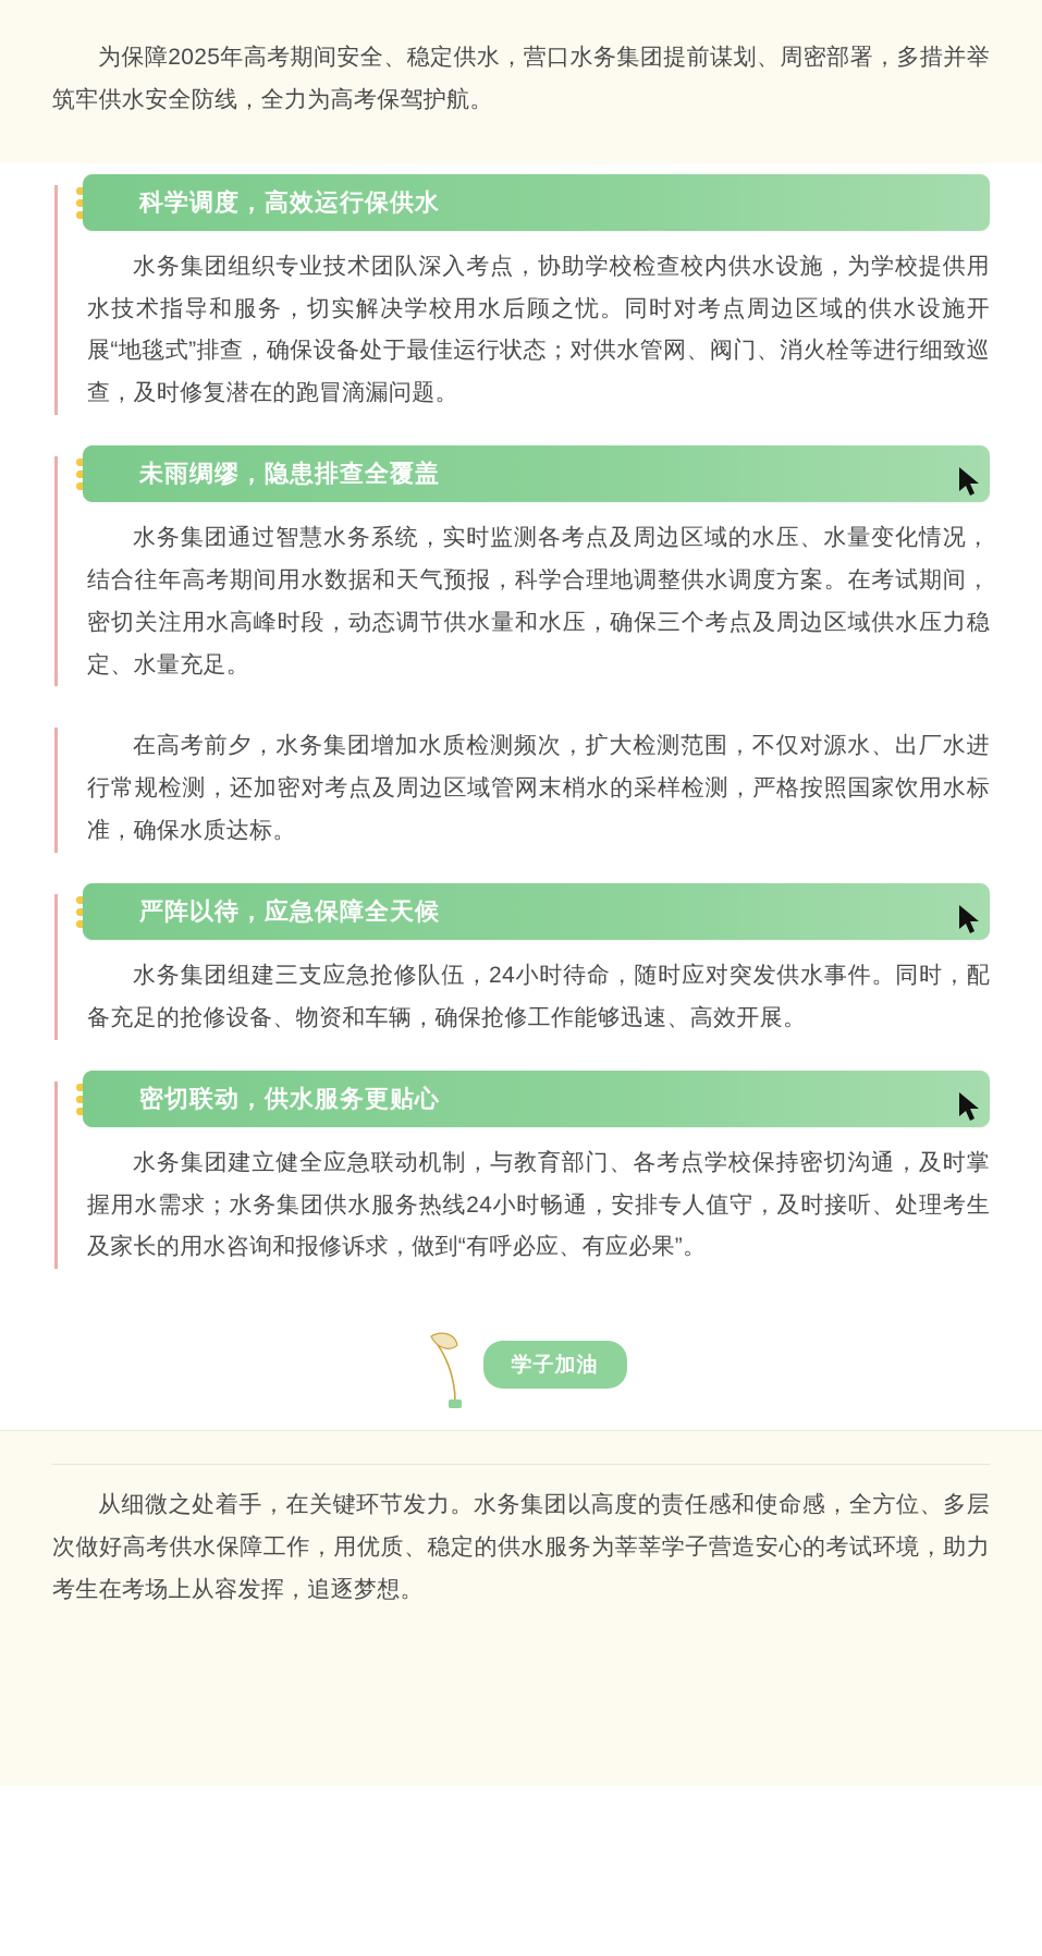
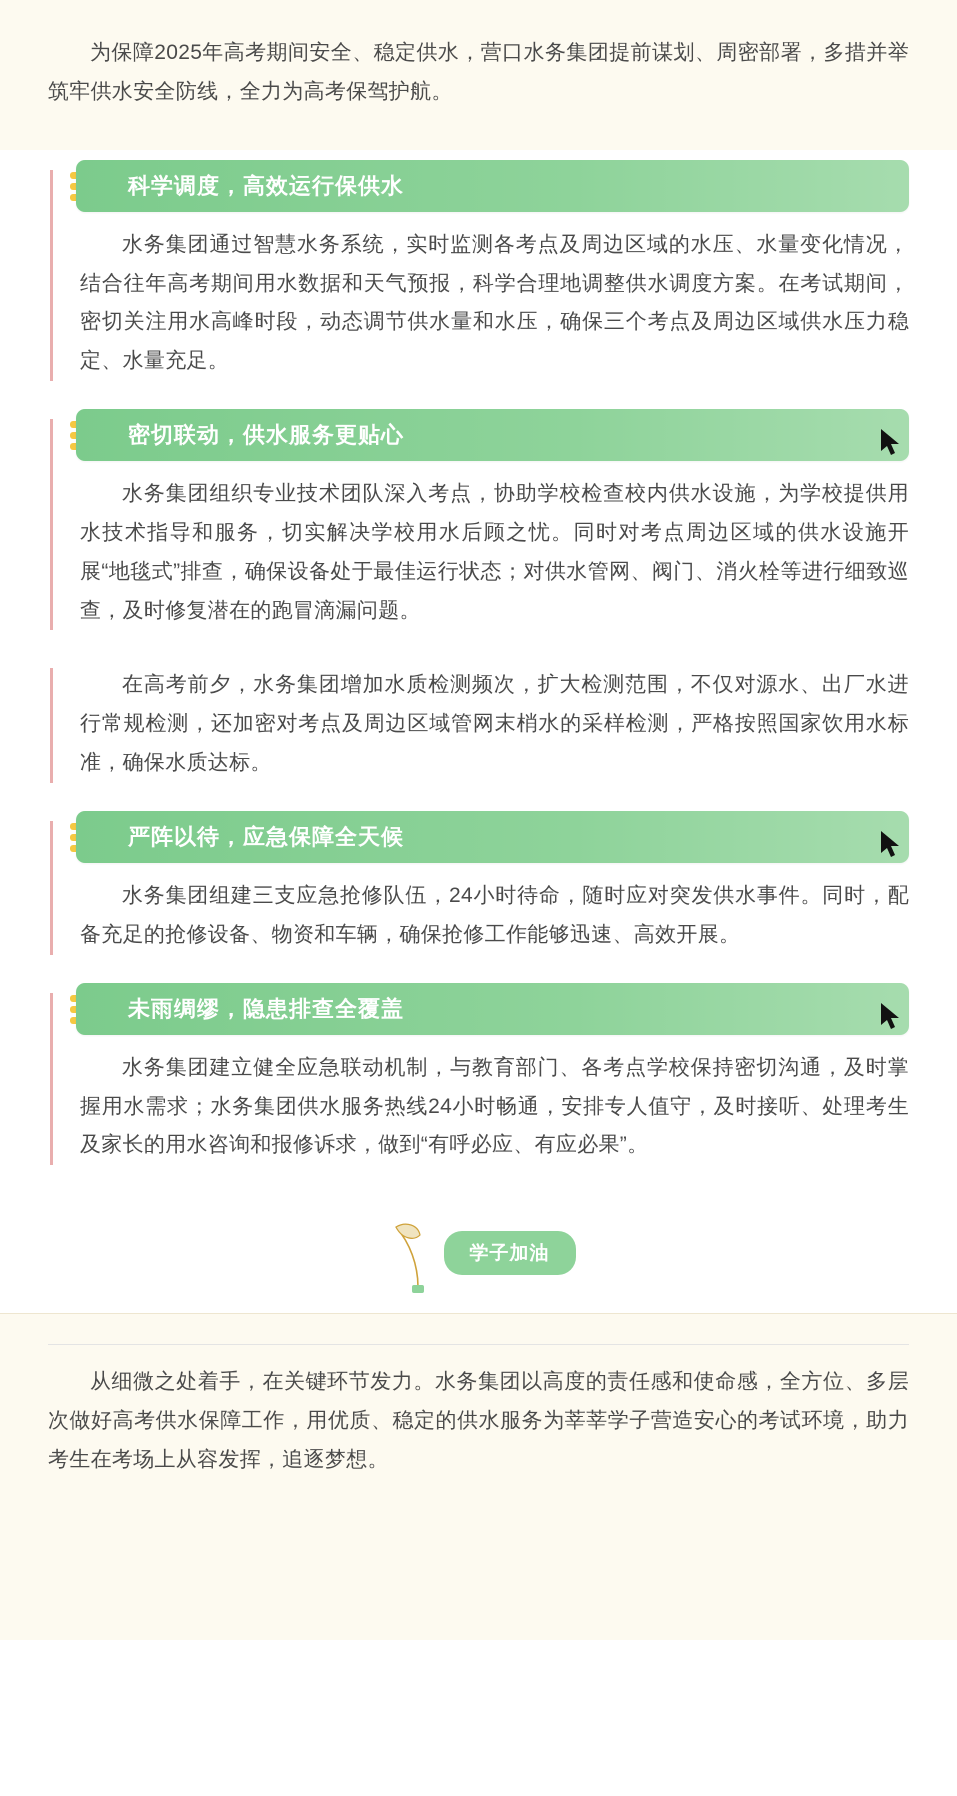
  为保障2025年高考期间安全、稳定供水，营口水务集团提前谋划、周密部署，多措并举筑牢供水安全防线，全力为高考保驾护航。
  科学调度，高效运行保供水
- 水务集团组织专业技术团队深入考点，协助学校检查校内供水设施，为学校提供用水技术指导和服务，切实解决学校用水后顾之忧。同时对考点周边区域的供水设施开展“地毯式”排查，确保设备处于最佳运行状态；对供水管网、阀门、消火栓等进行细致巡查，及时修复潜在的跑冒滴漏问题。
+ 水务集团通过智慧水务系统，实时监测各考点及周边区域的水压、水量变化情况，结合往年高考期间用水数据和天气预报，科学合理地调整供水调度方案。在考试期间，密切关注用水高峰时段，动态调节供水量和水压，确保三个考点及周边区域供水压力稳定、水量充足。
- 未雨绸缪，隐患排查全覆盖
+ 密切联动，供水服务更贴心
- 水务集团通过智慧水务系统，实时监测各考点及周边区域的水压、水量变化情况，结合往年高考期间用水数据和天气预报，科学合理地调整供水调度方案。在考试期间，密切关注用水高峰时段，动态调节供水量和水压，确保三个考点及周边区域供水压力稳定、水量充足。
+ 水务集团组织专业技术团队深入考点，协助学校检查校内供水设施，为学校提供用水技术指导和服务，切实解决学校用水后顾之忧。同时对考点周边区域的供水设施开展“地毯式”排查，确保设备处于最佳运行状态；对供水管网、阀门、消火栓等进行细致巡查，及时修复潜在的跑冒滴漏问题。
  在高考前夕，水务集团增加水质检测频次，扩大检测范围，不仅对源水、出厂水进行常规检测，还加密对考点及周边区域管网末梢水的采样检测，严格按照国家饮用水标准，确保水质达标。
  严阵以待，应急保障全天候
  水务集团组建三支应急抢修队伍，24小时待命，随时应对突发供水事件。同时，配备充足的抢修设备、物资和车辆，确保抢修工作能够迅速、高效开展。
- 密切联动，供水服务更贴心
+ 未雨绸缪，隐患排查全覆盖
  水务集团建立健全应急联动机制，与教育部门、各考点学校保持密切沟通，及时掌握用水需求；水务集团供水服务热线24小时畅通，安排专人值守，及时接听、处理考生及家长的用水咨询和报修诉求，做到“有呼必应、有应必果”。
  学子加油
  从细微之处着手，在关键环节发力。水务集团以高度的责任感和使命感，全方位、多层次做好高考供水保障工作，用优质、稳定的供水服务为莘莘学子营造安心的考试环境，助力考生在考场上从容发挥，追逐梦想。
